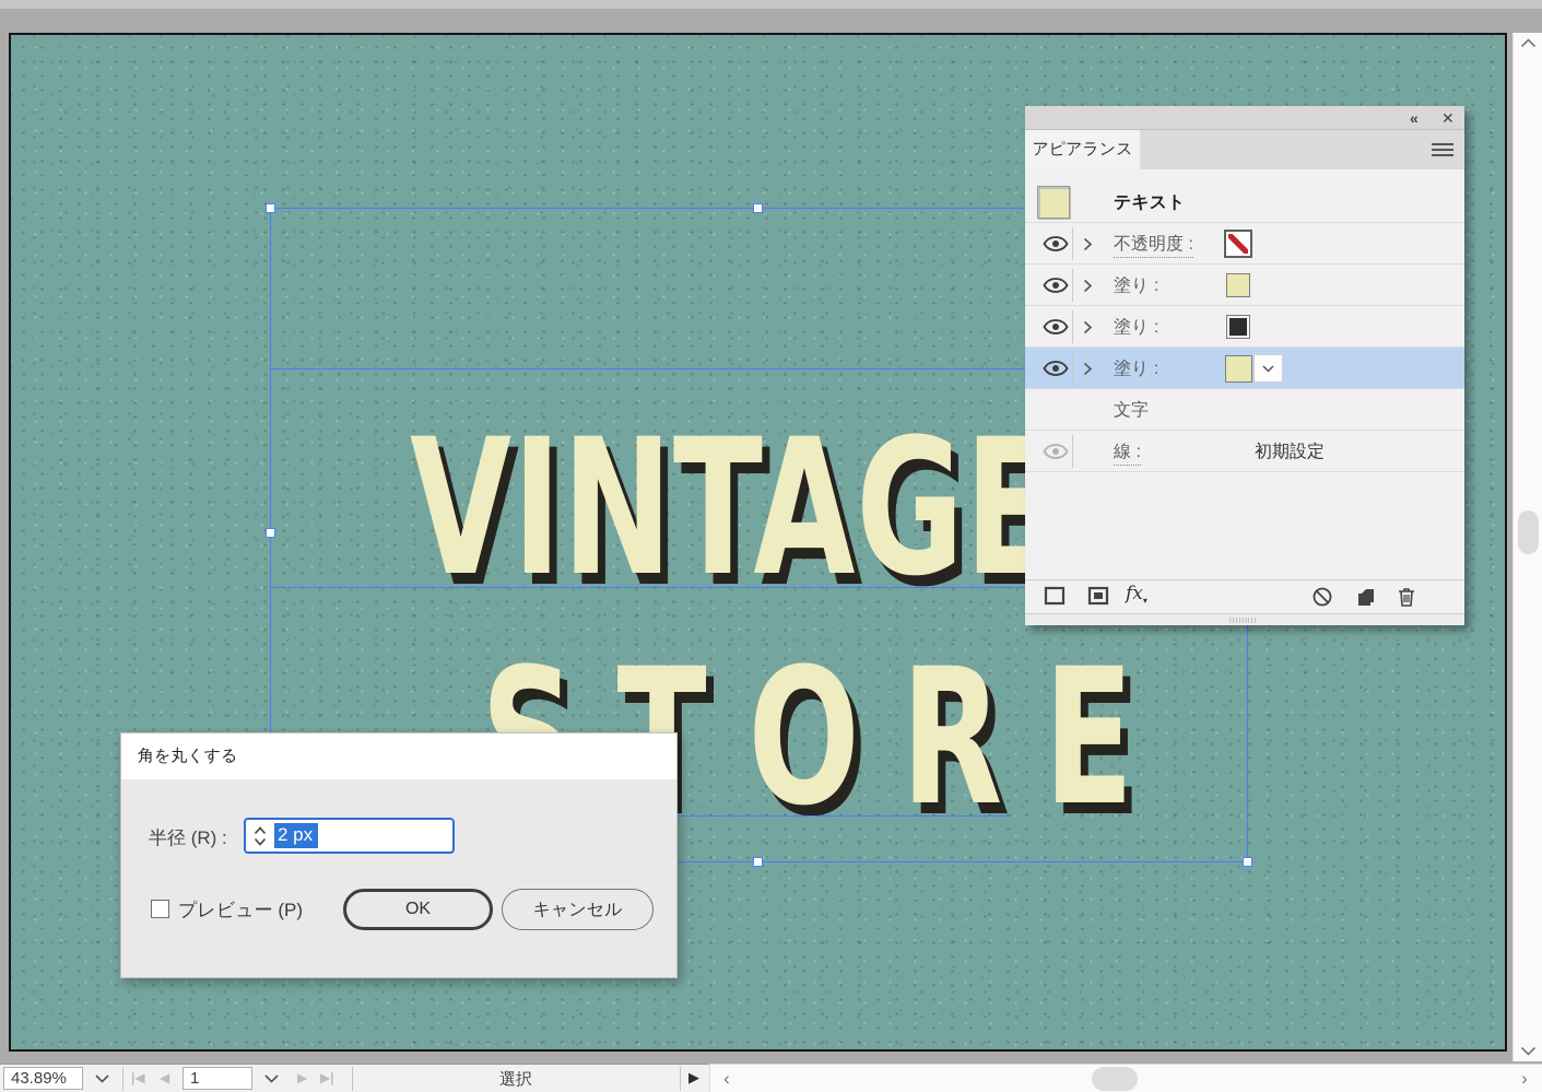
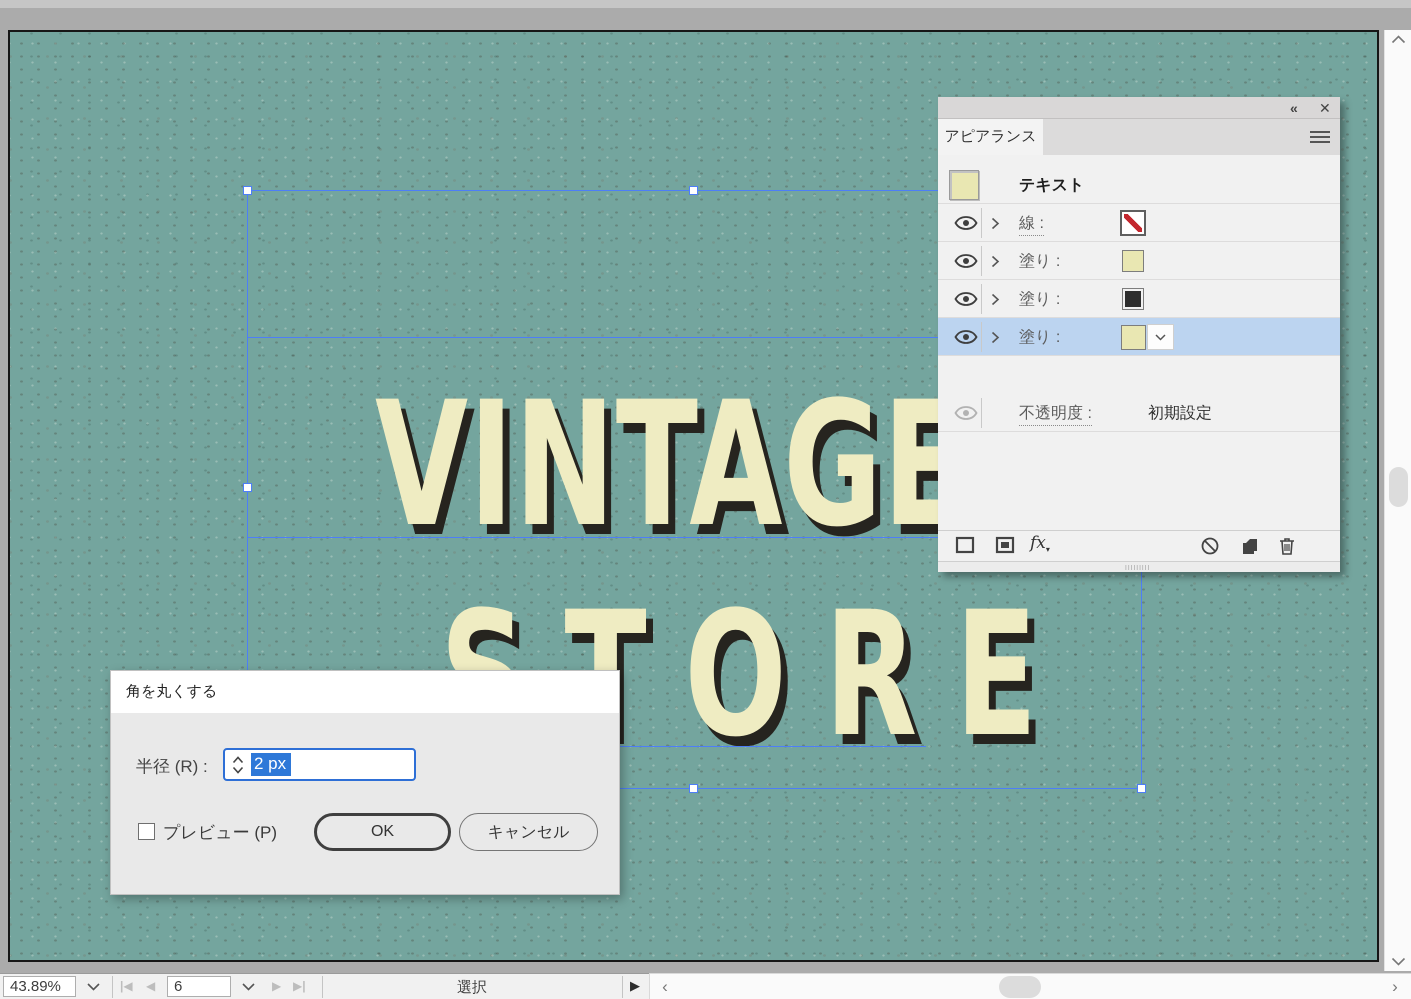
  VINTAGE
  TORE
  «
  ✕
  アピアランス
  テキスト
- 不透明度 :
+ 線 :
  塗り :
  塗り :
  塗り :
- 文字
- 線 :
+ 不透明度 :
  初期設定
  fx▾
  角を丸くする
  半径 (R) :
  2 px
  プレビュー (P)
  OK
  キャンセル
  43.89%
  |◀
  ◀
- 1
+ 6
  ▶
  ▶|
  選択
  ▶
  ‹
  ›
